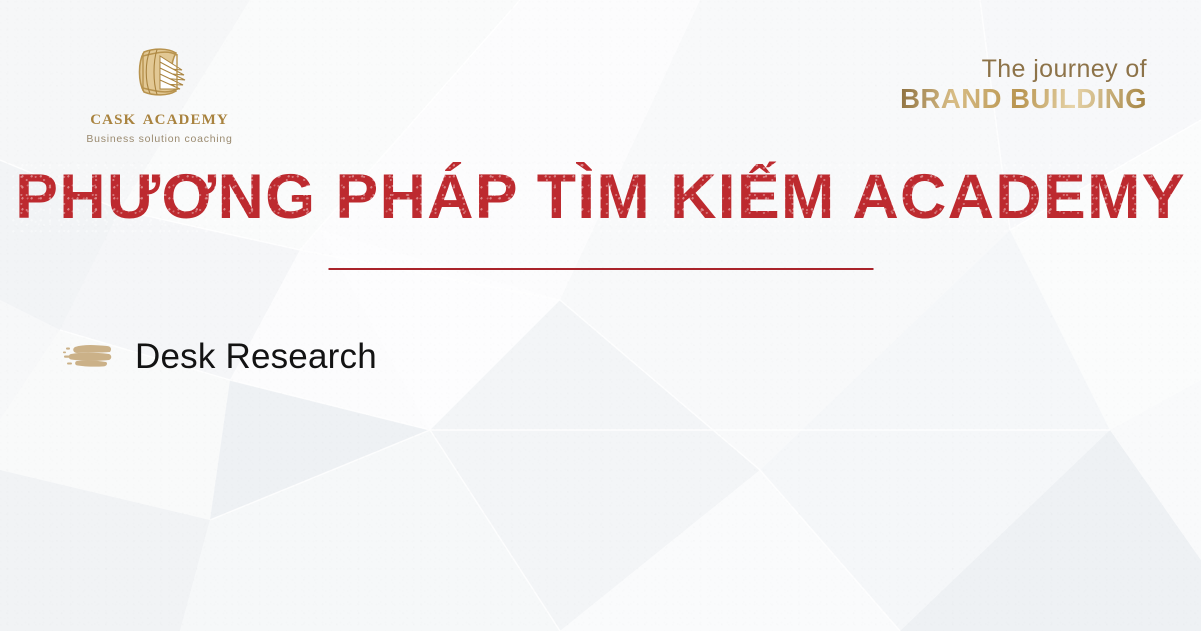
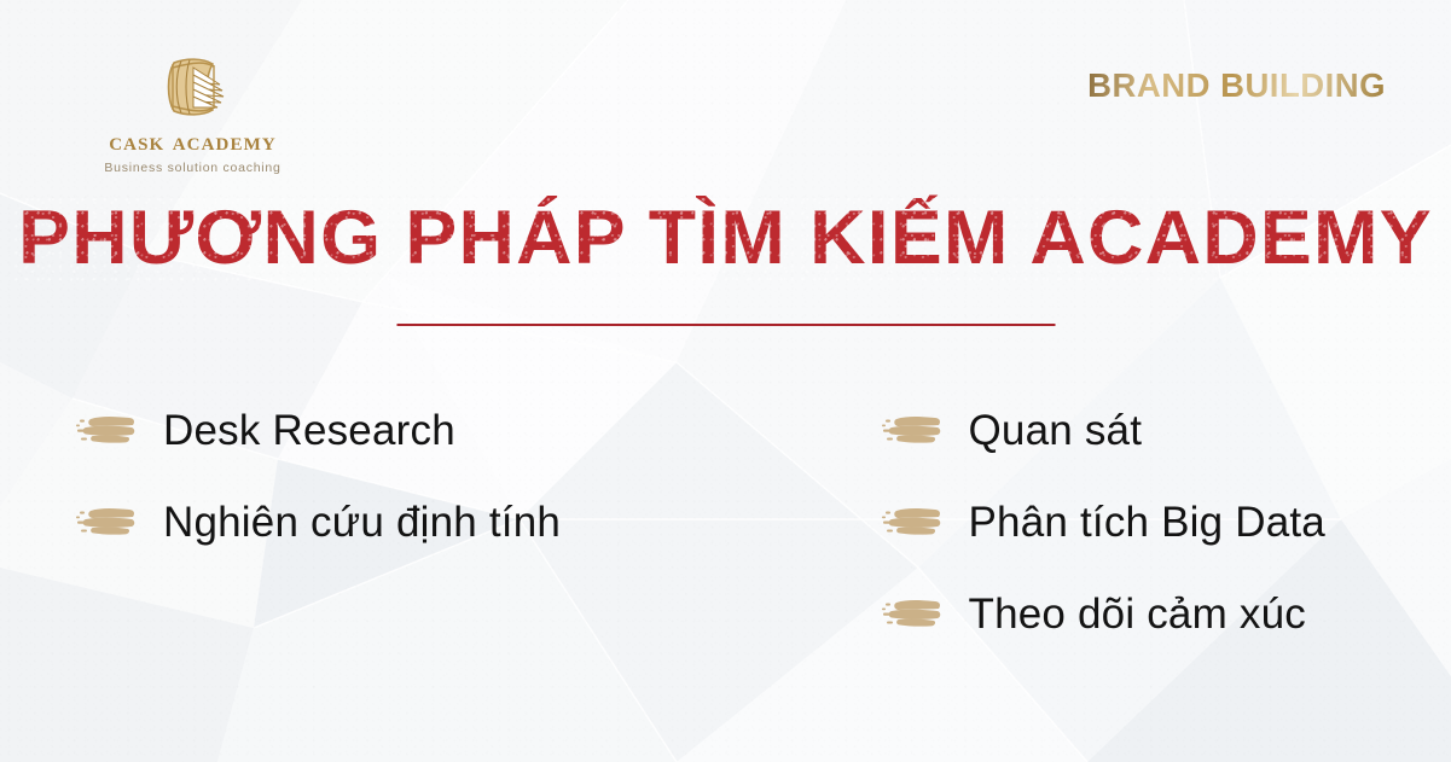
  cask academy
  Business solution coaching
- The journey of
  BRAND BUILDING
  PHƯƠNG PHÁP TÌM KIẾM ACADEMY
  Desk Research
+ Nghiên cứu định tính
+ Quan sát
+ Phân tích Big Data
+ Theo dõi cảm xúc
